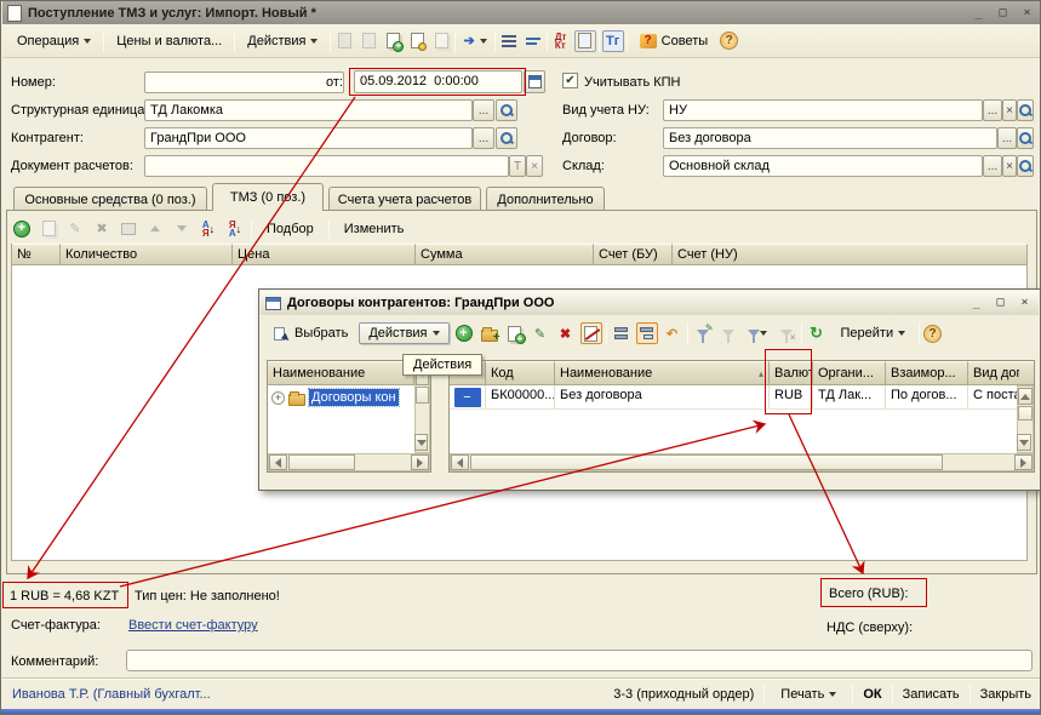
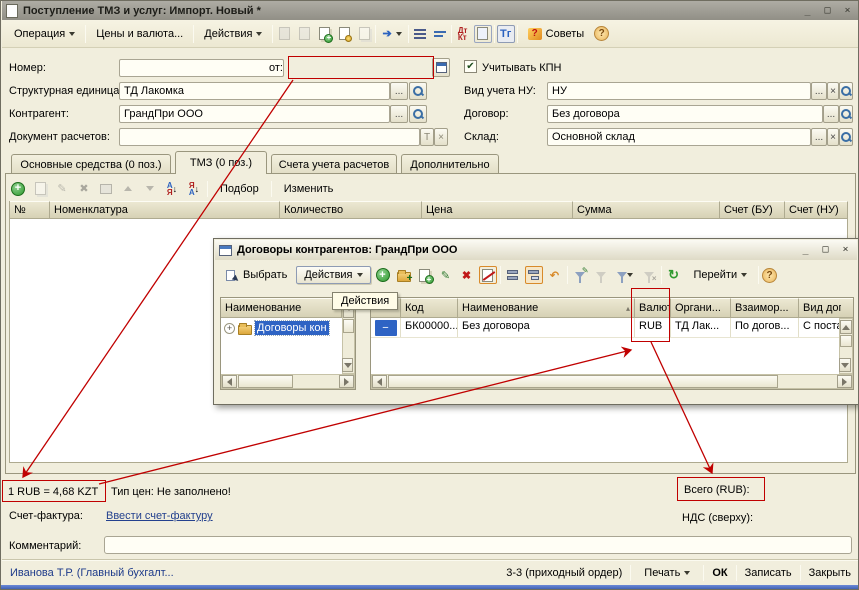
  Поступление ТМЗ и услуг: Импорт. Новый *
  _
  □
  ×
  Операция
  Цены и валюта...
  Действия
  +
  ➔
  Дт
  Кт
  Тг
  ?
  Советы
  ?
  Номер:
  от:
- 05.09.2012 0:00:00
  ✔
  Учитывать КПН
  Структурная единица
  ТД Лакомка
  ...
  Вид учета НУ:
  НУ
  ...
  ×
  Контрагент:
  ГрандПри ООО
  ...
  Договор:
  Без договора
  ...
  Документ расчетов:
  T
  ×
  Склад:
  Основной склад
  ...
  ×
  Основные средства (0 поз.)
  ТМЗ (0 пз.)
  Счета учета расчетов
  Дополнительно
  +
  ✎
  ✖
  А
  Я
  ↓
  Я
  А
  ↓
  Подбор
  Изменить
  №
+ Номенклатура
  Количество
  Цена
  Сумма
  Счет (БУ)
  Счет (НУ)
  1 RUB = 4,68 KZT
  Тип цен: Не заполнено!
  Всего (RUB):
  Счет-фактура:
  Ввести счет-фактуру
  НДС (сверху):
  Комментарий:
  Иванова Т.Р. (Главный бухгалт...
  3-3 (приходный ордер)
  Печать
  ОК
  Записать
  Закрыть
  Договоры контрагентов: ГрандПри ООО
  _
  □
  ×
  Выбрать
  Действия
  +
  +
  +
  ✎
  ✖
  ↶
  ✎
  ×
  ↻
  Перейти
  ?
  Наименование
  +
  Договоры кон
  Код
  Наименование
  ▴
  Валют
  Органи...
  Взаимор...
  Вид до
  −
  БК00000...
  Без договора
  RUB
  ТД Лак...
  По догов...
  С пост
  Действия
